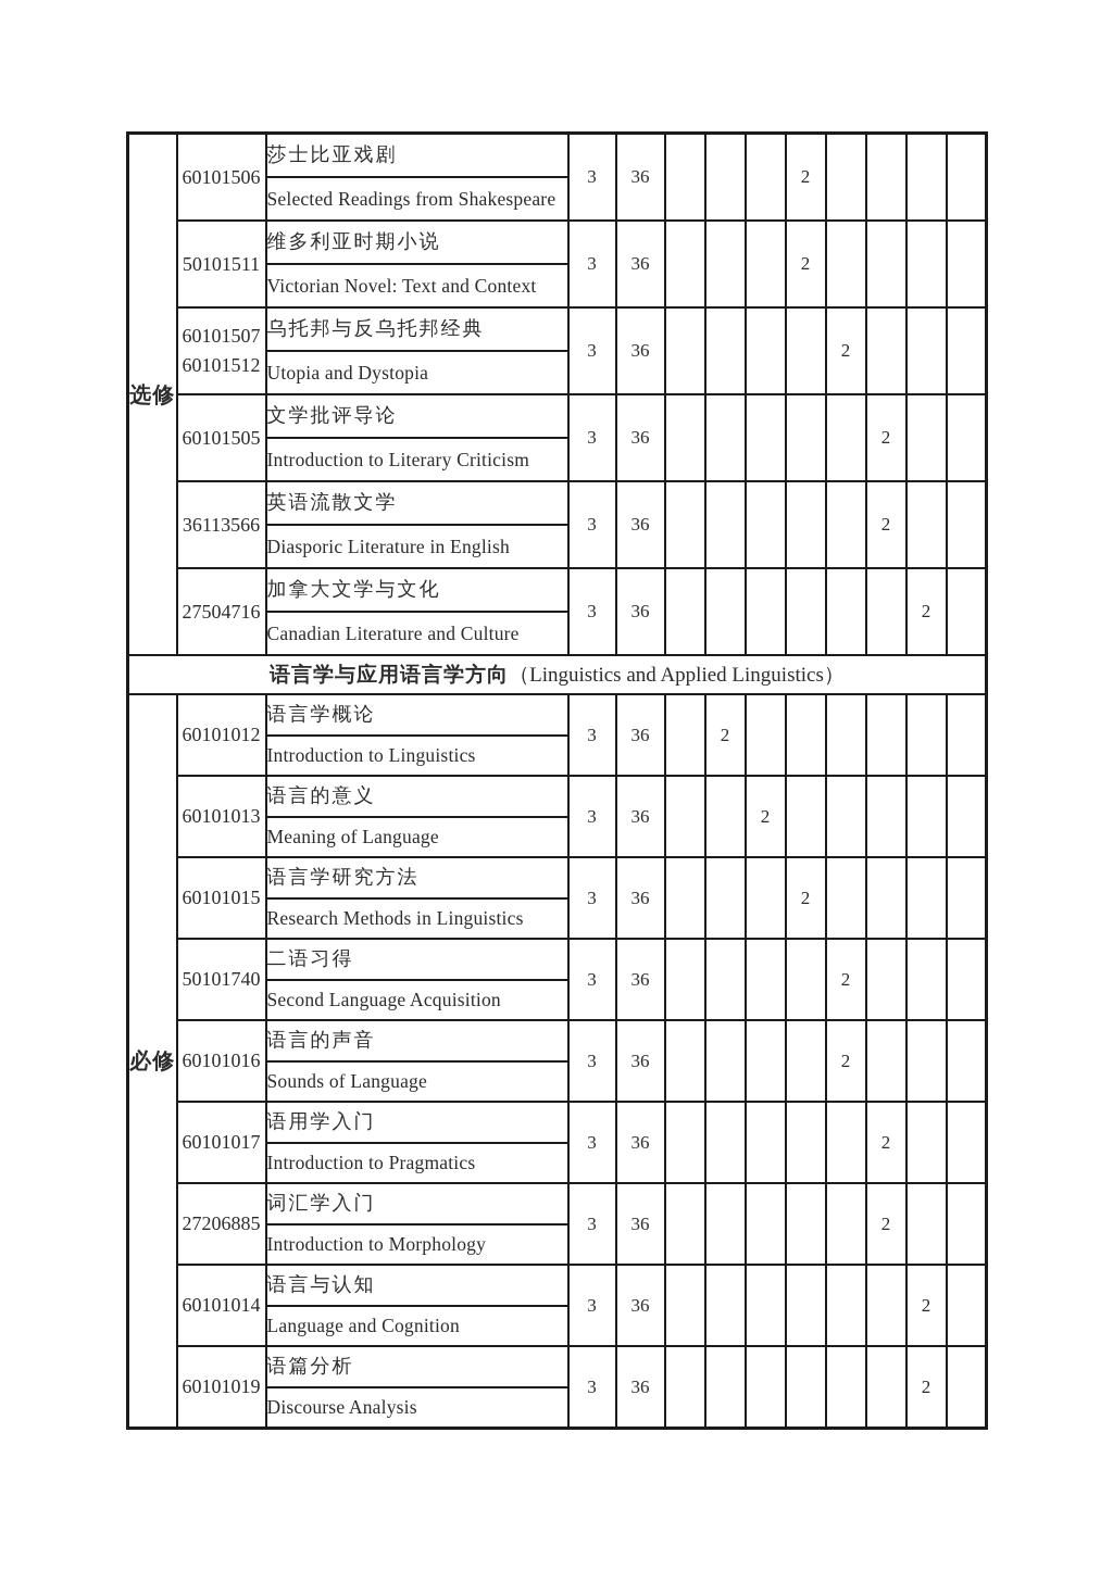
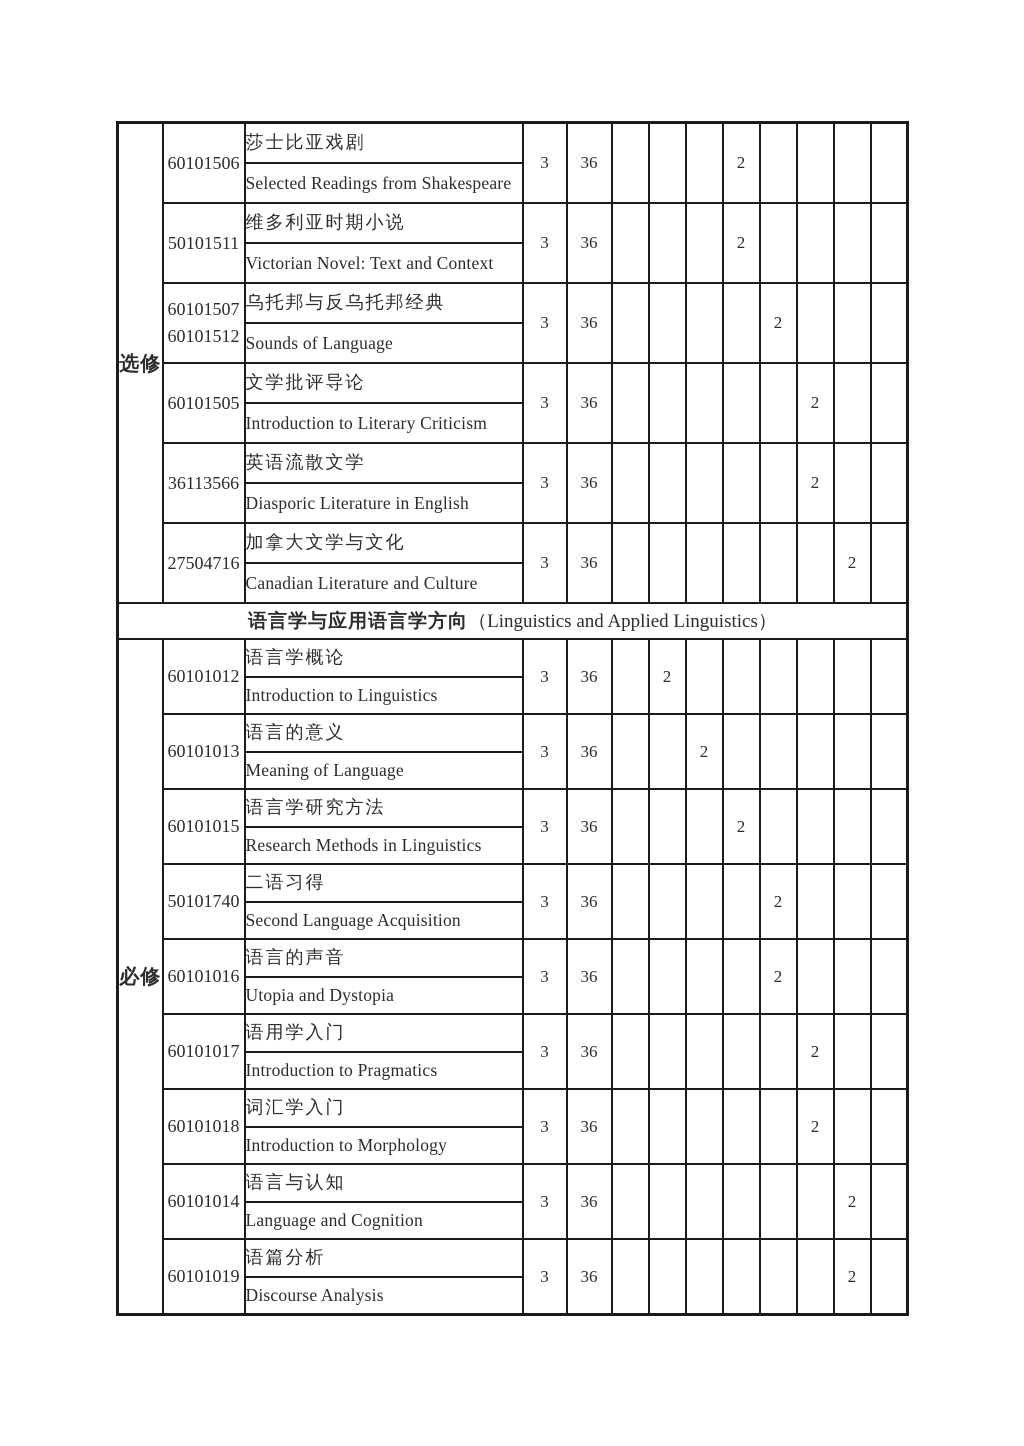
  选修	60101506	莎士比亚戏剧	3	36				2
  Selected Readings from Shakespeare
  50101511	维多利亚时期小说	3	36				2
  Victorian Novel: Text and Context
  6010150760101512	乌托邦与反乌托邦经典	3	36					2
- Utopia and Dystopia
+ Sounds of Language
  60101505	文学批评导论	3	36						2
  Introduction to Literary Criticism
  36113566	英语流散文学	3	36						2
  Diasporic Literature in English
  27504716	加拿大文学与文化	3	36							2
  Canadian Literature and Culture
  语言学与应用语言学方向（Linguistics and Applied Linguistics）
  必修	60101012	语言学概论	3	36		2
  Introduction to Linguistics
  60101013	语言的意义	3	36			2
  Meaning of Language
  60101015	语言学研究方法	3	36				2
  Research Methods in Linguistics
  50101740	二语习得	3	36					2
  Second Language Acquisition
  60101016	语言的声音	3	36					2
- Sounds of Language
+ Utopia and Dystopia
  60101017	语用学入门	3	36						2
  Introduction to Pragmatics
- 27206885	词汇学入门	3	36						2
+ 60101018	词汇学入门	3	36						2
  Introduction to Morphology
  60101014	语言与认知	3	36							2
  Language and Cognition
  60101019	语篇分析	3	36							2
  Discourse Analysis
